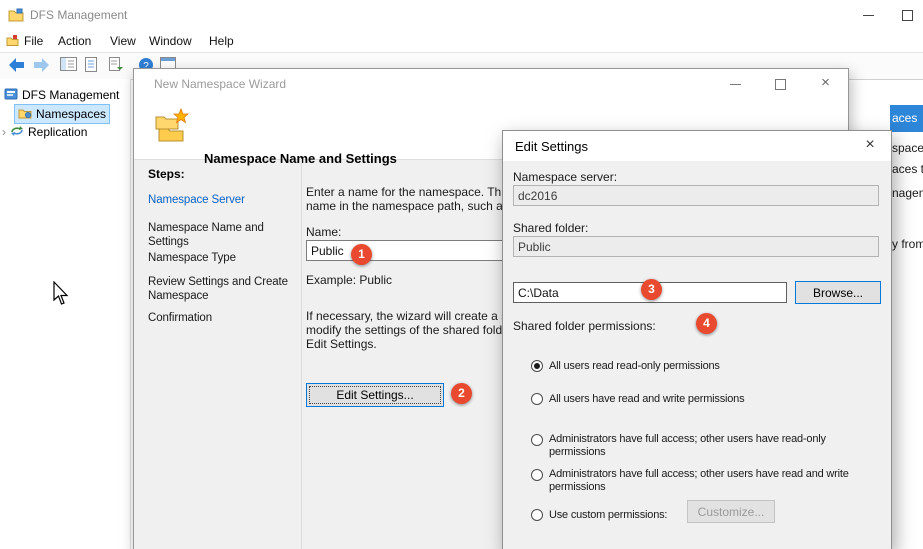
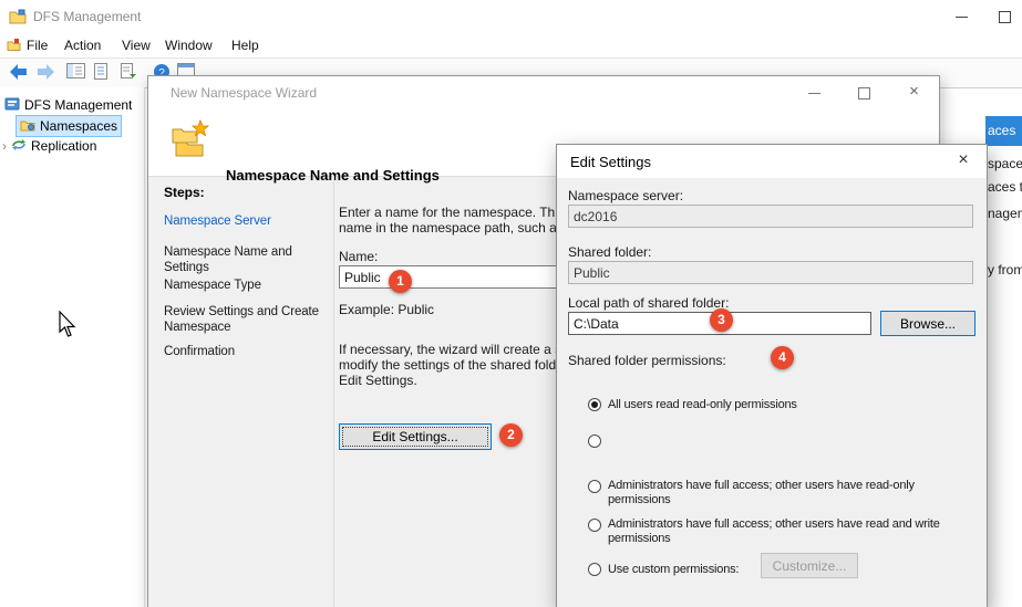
  DFS Management
  File
  Action
  View
  Window
  Help
  ?
  DFS Management
  Namespaces
  ›
  Replication
  aces
  y from
  New Namespace Wizard
  ×
  Namespace Name and Settings
  Steps:
  Namespace Server
  Namespace Name and Settings
  Namespace Type
  Review Settings and Create Namespace
  Confirmation
  Enter a name for the namespace. Th
  name in the namespace path, such a
  Name:
  Public
  Example: Public
  If necessary, the wizard will create a
  modify the settings of the shared fold
  Edit Settings.
  Edit Settings...
  Edit Settings
  ×
  Namespace server:
  dc2016
  Shared folder:
  Public
+ Local path of shared folder:
  C:\Data
  Browse...
  Shared folder permissions:
  All users read read-only permissions
- All users have read and write permissions
  Administrators have full access; other users have read-only
  permissions
  Administrators have full access; other users have read and write
  permissions
  Use custom permissions:
  Customize...
  1
  2
  3
  4
